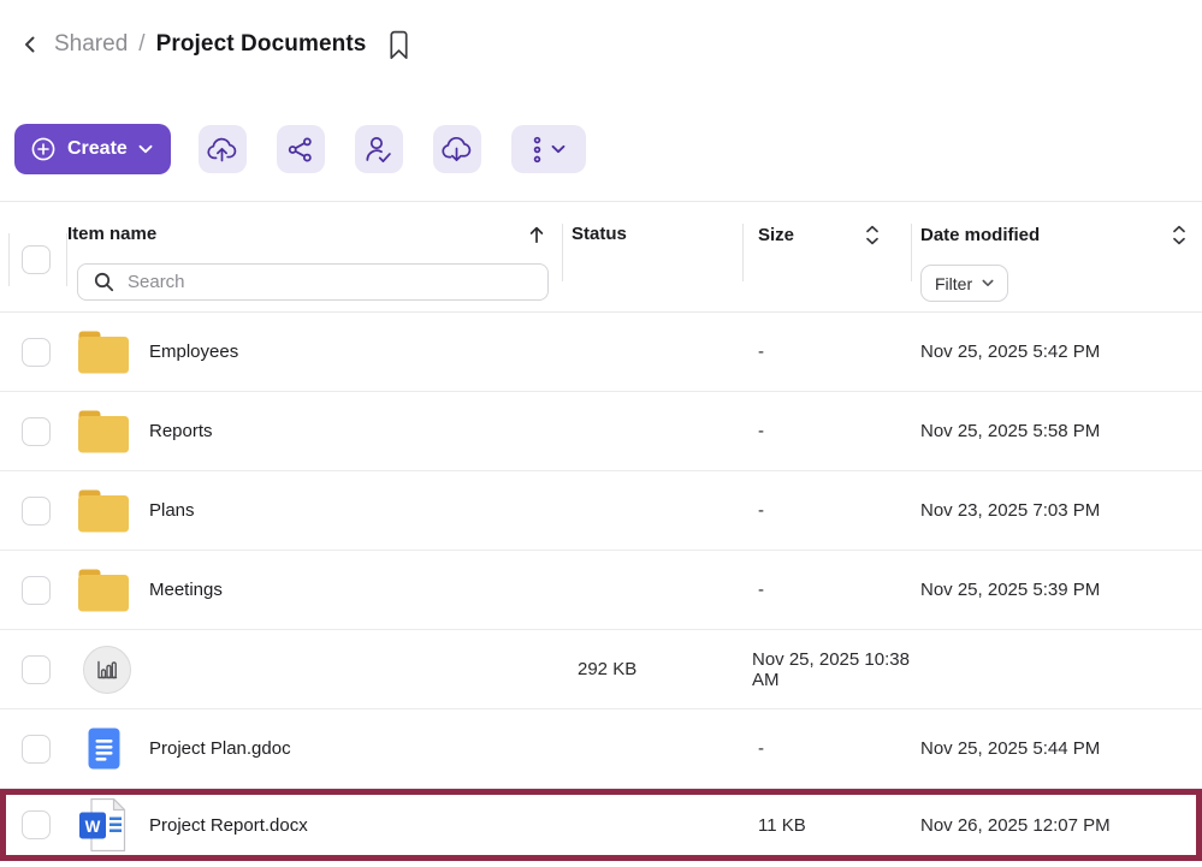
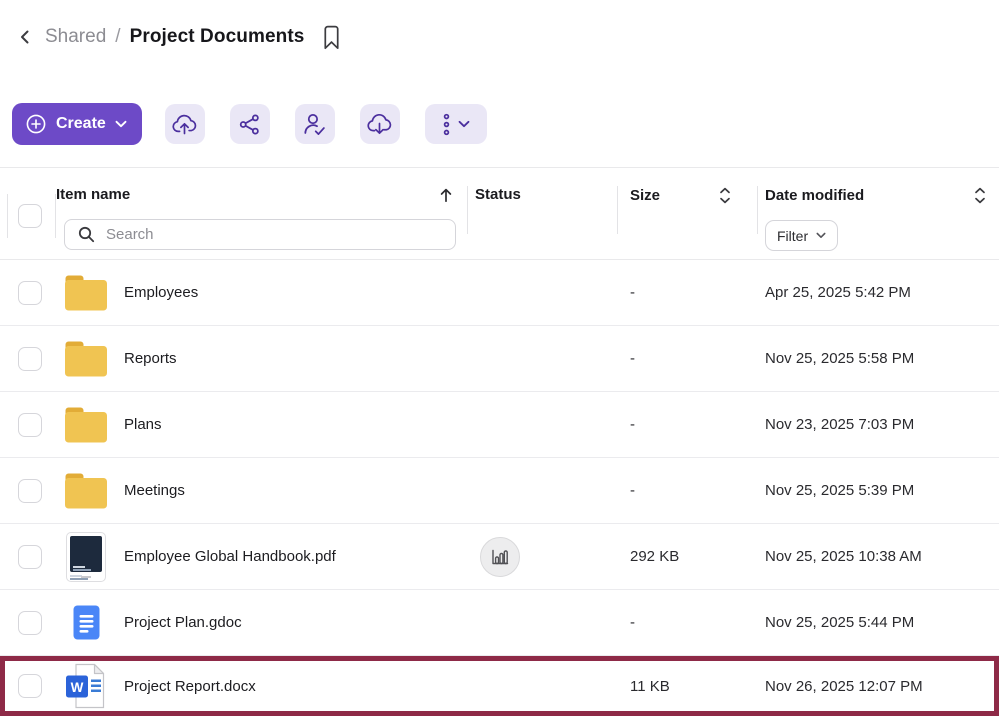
  Shared
  /
  Project Documents
  Create
  Item name
  Status
  Size
  Date modified
  Search
  Filter
  Employees
  -
- Nov 25, 2025 5:42 PM
+ Apr 25, 2025 5:42 PM
  Reports
  -
  Nov 25, 2025 5:58 PM
  Plans
  -
  Nov 23, 2025 7:03 PM
  Meetings
  -
  Nov 25, 2025 5:39 PM
+ Employee Global Handbook.pdf
  292 KB
  Nov 25, 2025 10:38 AM
  Project Plan.gdoc
  -
  Nov 25, 2025 5:44 PM
  W
  Project Report.docx
  11 KB
  Nov 26, 2025 12:07 PM
